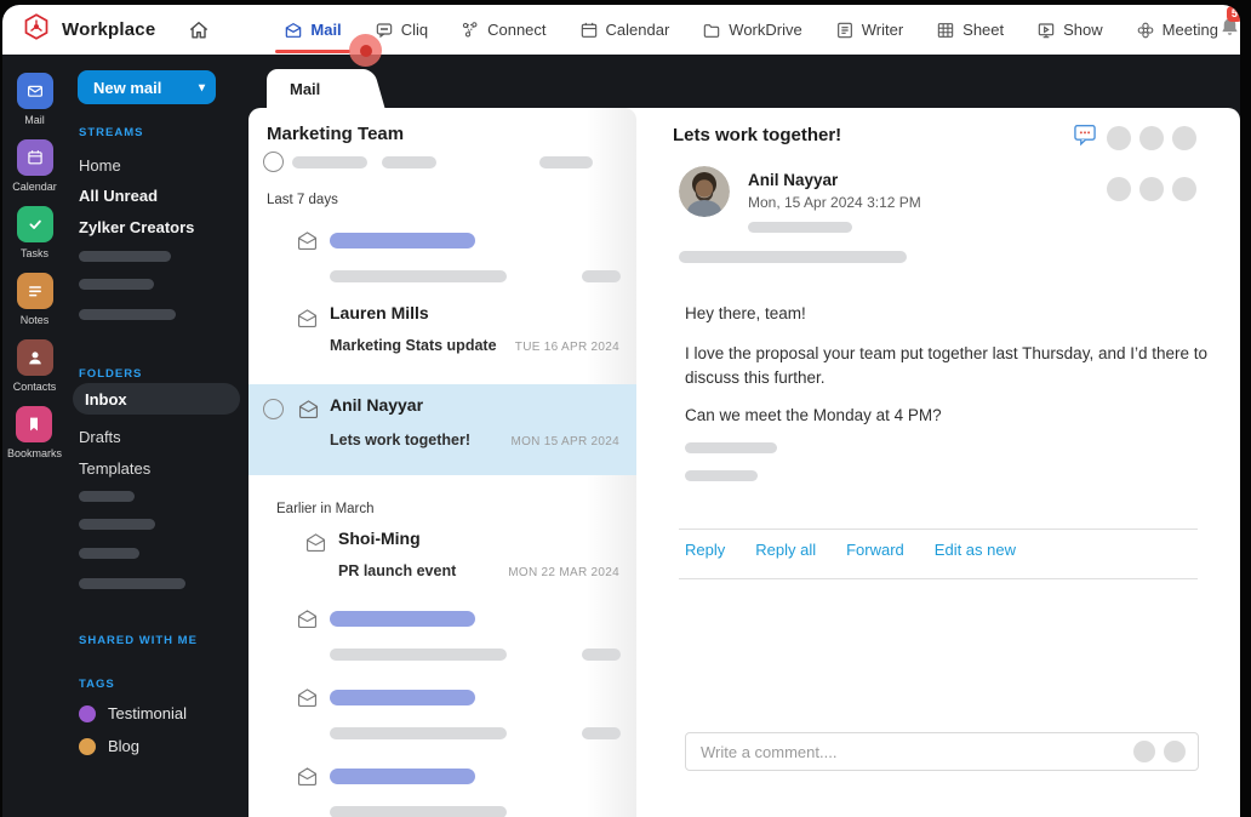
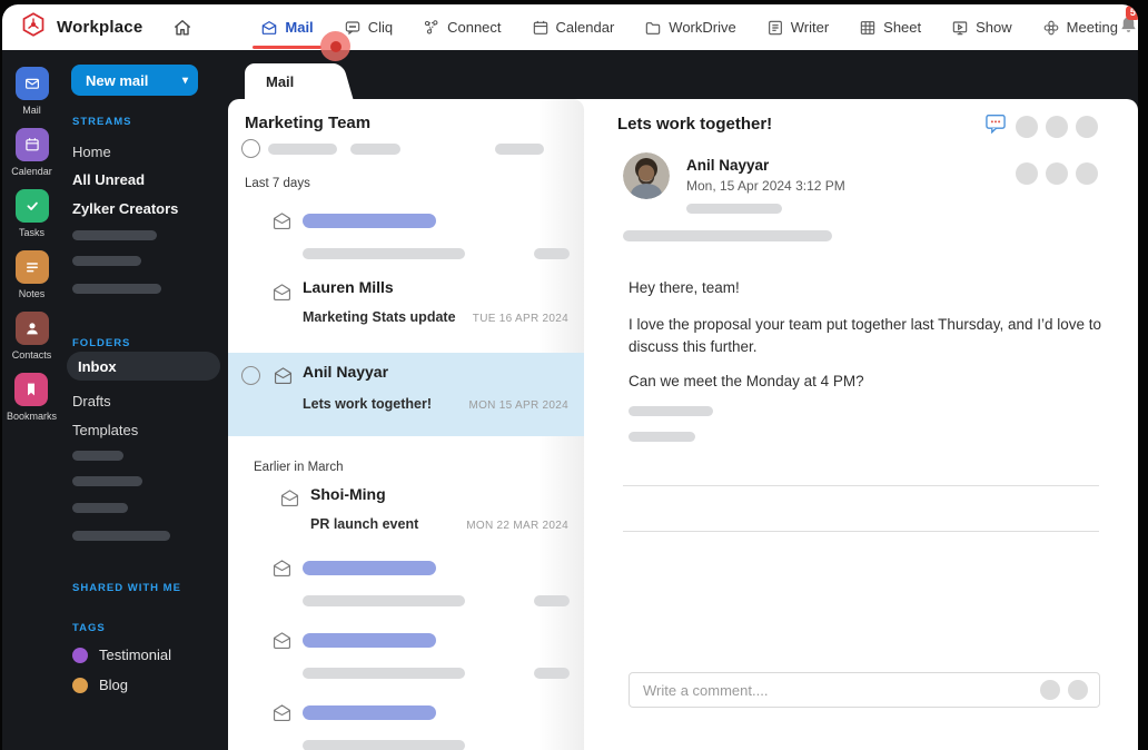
  Workplace
  Mail
  Cliq
  Connect
  Calendar
  WorkDrive
  Writer
  Sheet
  Show
  Meeting
  5
  Mail
  Calendar
  Tasks
  Notes
  Contacts
  Bookmarks
  New mail
  ▾
  STREAMS
  Home
  All Unread
  Zylker Creators
  FOLDERS
  Inbox
  Drafts
  Templates
  SHARED WITH ME
  TAGS
  Testimonial
  Blog
  Mail
  Marketing Team
  Last 7 days
  Lauren Mills
  Marketing Stats update
  TUE 16 APR 2024
  Anil Nayyar
  Lets work together!
  MON 15 APR 2024
  Earlier in March
  Shoi-Ming
  PR launch event
  MON 22 MAR 2024
  Lets work together!
  Anil Nayyar
  Mon, 15 Apr 2024 3:12 PM
  Hey there, team!
- I love the proposal your team put together last Thursday, and I’d there to discuss this further.
+ I love the proposal your team put together last Thursday, and I’d love to discuss this further.
  Can we meet the Monday at 4 PM?
- Reply
- Reply all
- Forward
- Edit as new
  Write a comment....
